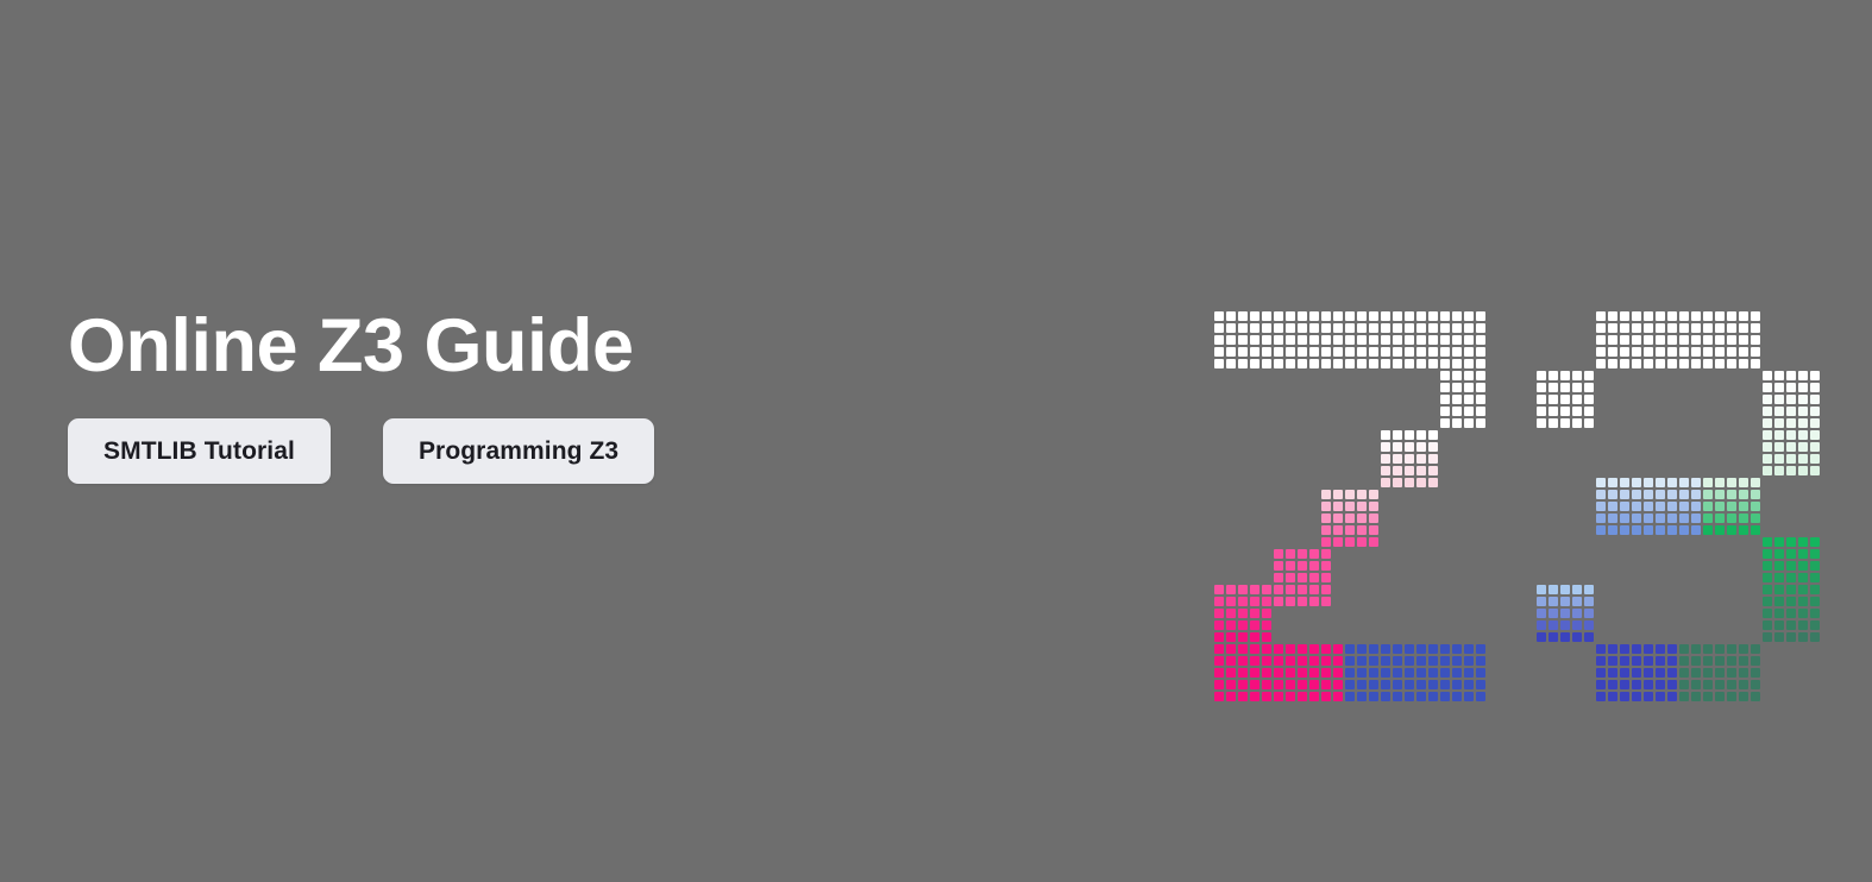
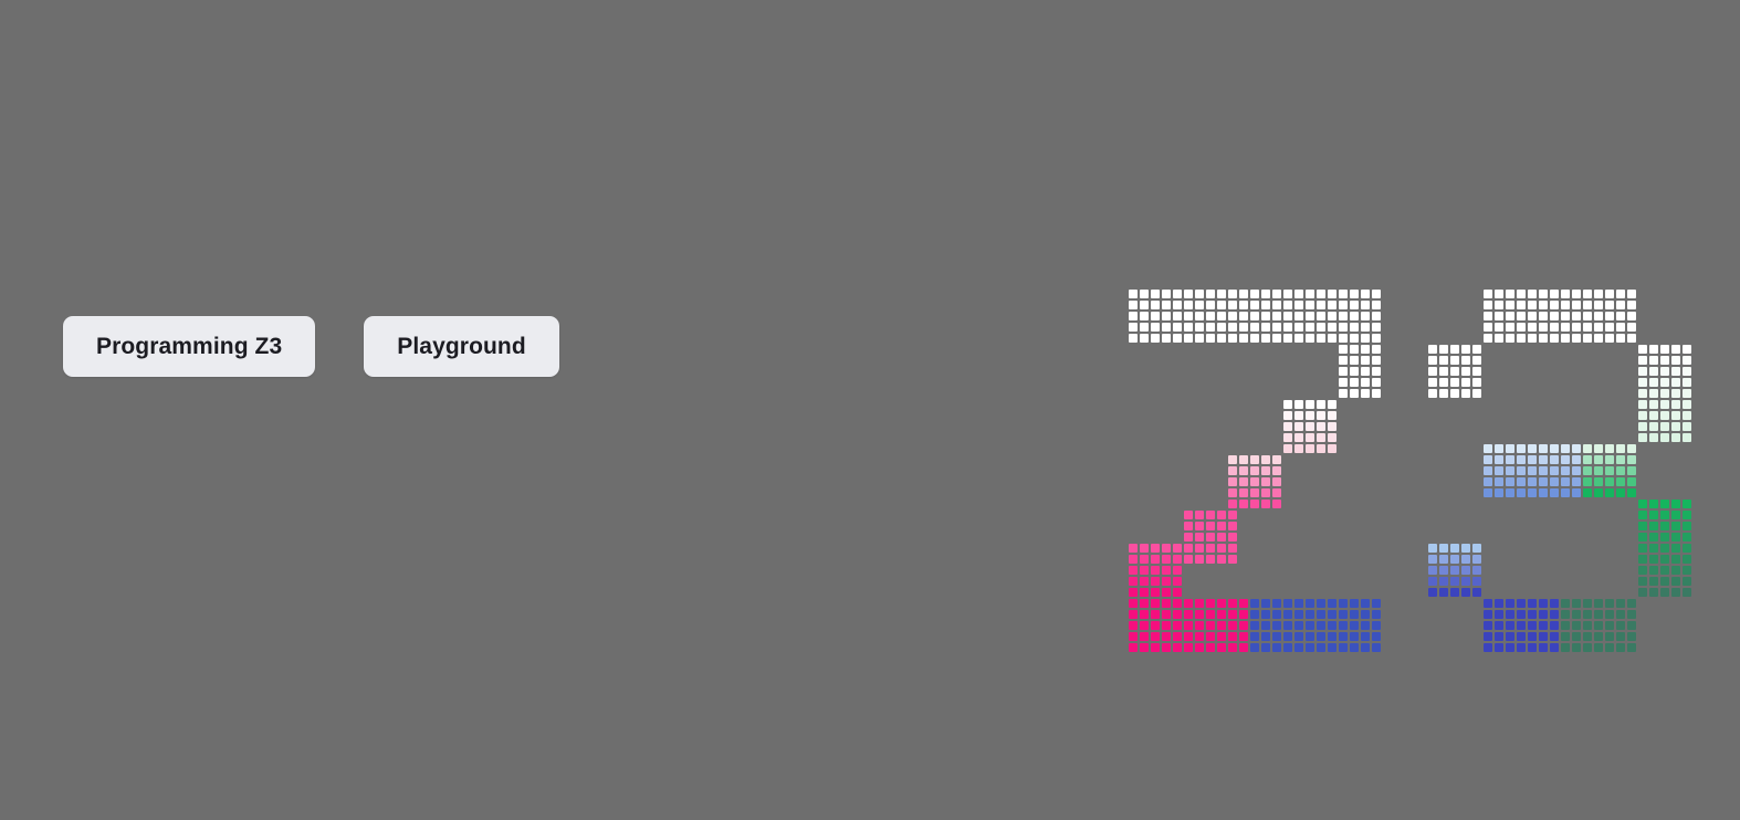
- Online Z3 Guide
- SMTLIB Tutorial
  Programming Z3
+ Playground
